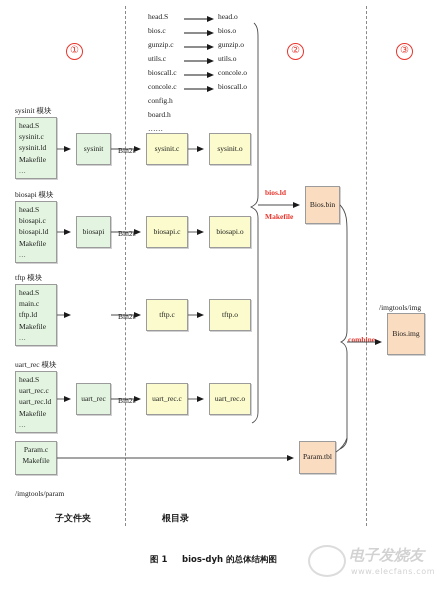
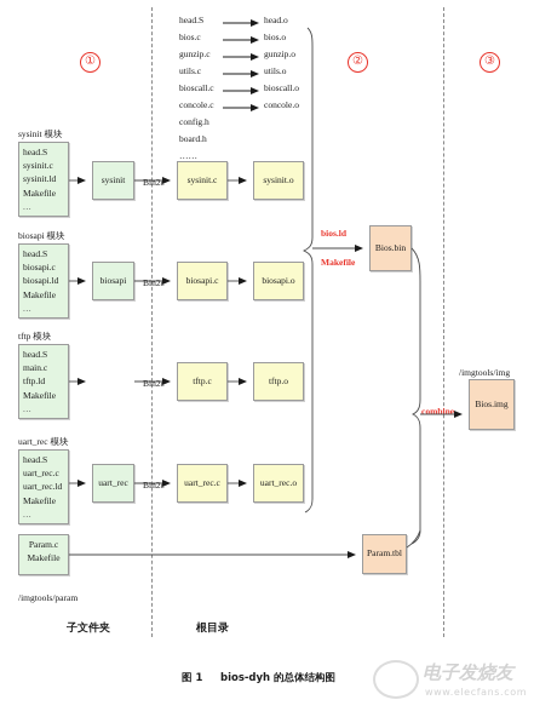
  ①
  ②
  ③
  head.S
  head.o
  bios.c
  bios.o
  gunzip.c
  gunzip.o
  utils.c
  utils.o
  bioscall.c
- concole.o
+ bioscall.o
  concole.c
- bioscall.o
+ concole.o
  config.h
  board.h
  ……
  sysinit 模块
  head.S
  sysinit.c
  sysinit.ld
  Makefile
  ...
  sysinit
  Bin2c
  sysinit.c
  sysinit.o
  biosapi 模块
  head.S
  biosapi.c
  biosapi.ld
  Makefile
  ...
  biosapi
  Bin2c
  biosapi.c
  biosapi.o
  tftp 模块
  head.S
  main.c
  tftp.ld
  Makefile
  ...
  Bin2c
  tftp.c
  tftp.o
  uart_rec 模块
  head.S
  uart_rec.c
  uart_rec.ld
  Makefile
  ...
  uart_rec
  Bin2c
  uart_rec.c
  uart_rec.o
  Param.c
  Makefile
  /imgtools/param
  Param.tbl
  bios.ld
  Makefile
  Bios.bin
  combine
  /imgtools/img
  Bios.img
  子文件夹
  根目录
  图 1
  bios-dyh 的总体结构图
  电子发烧友
  www.elecfans.com
